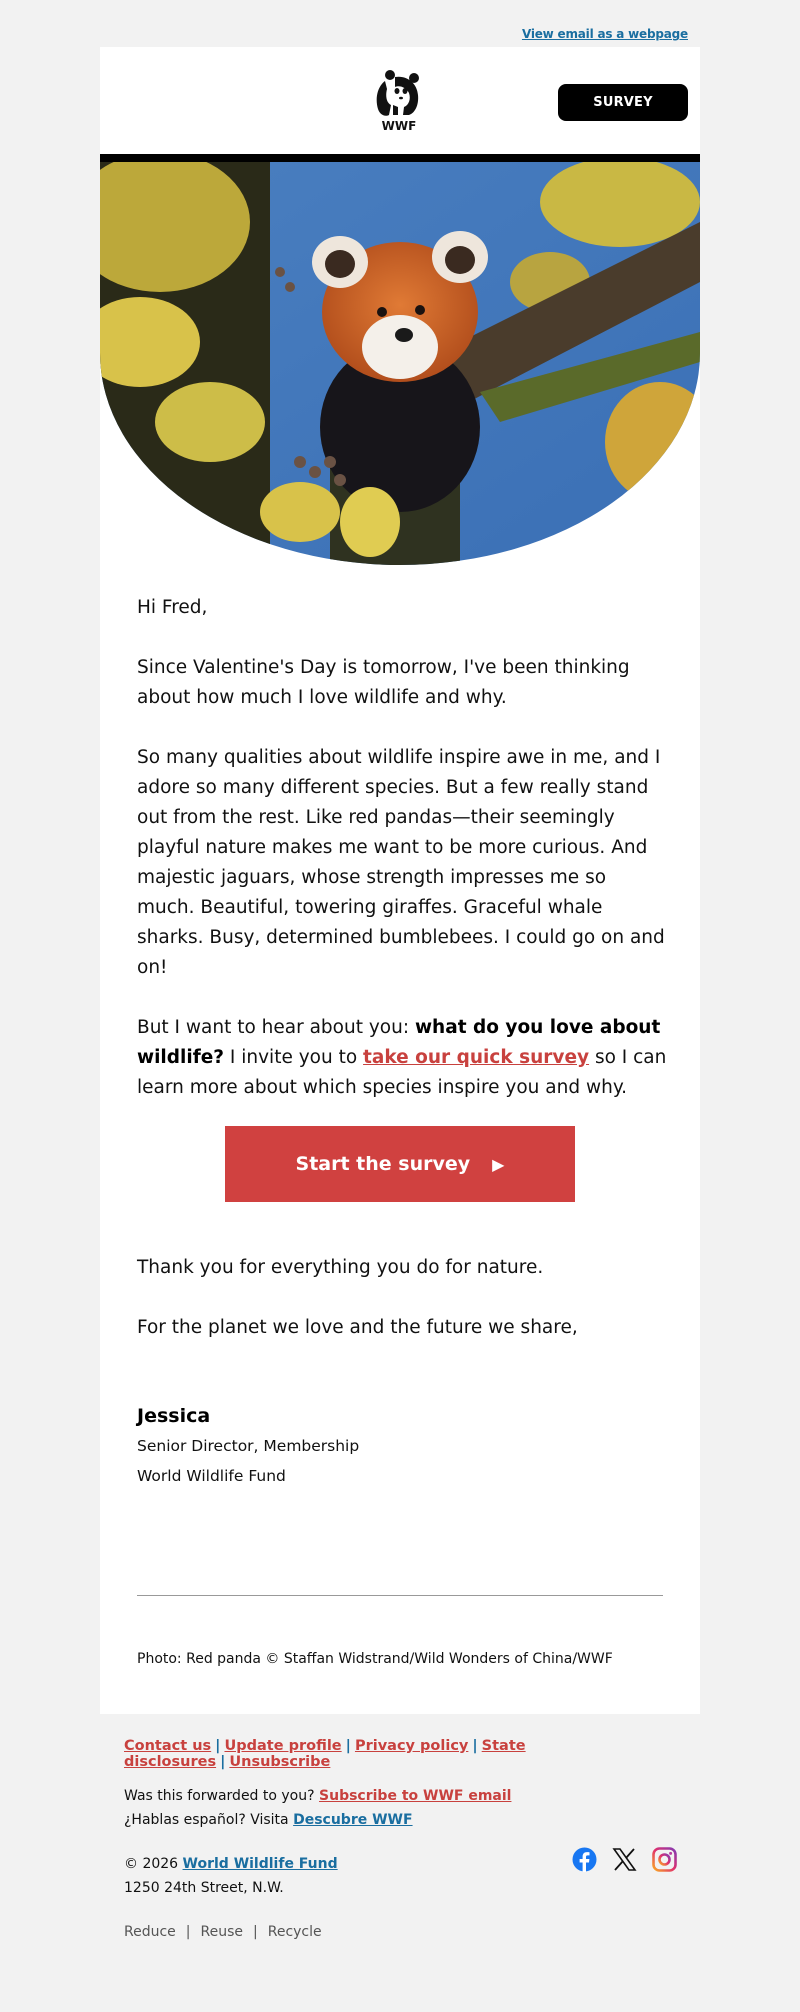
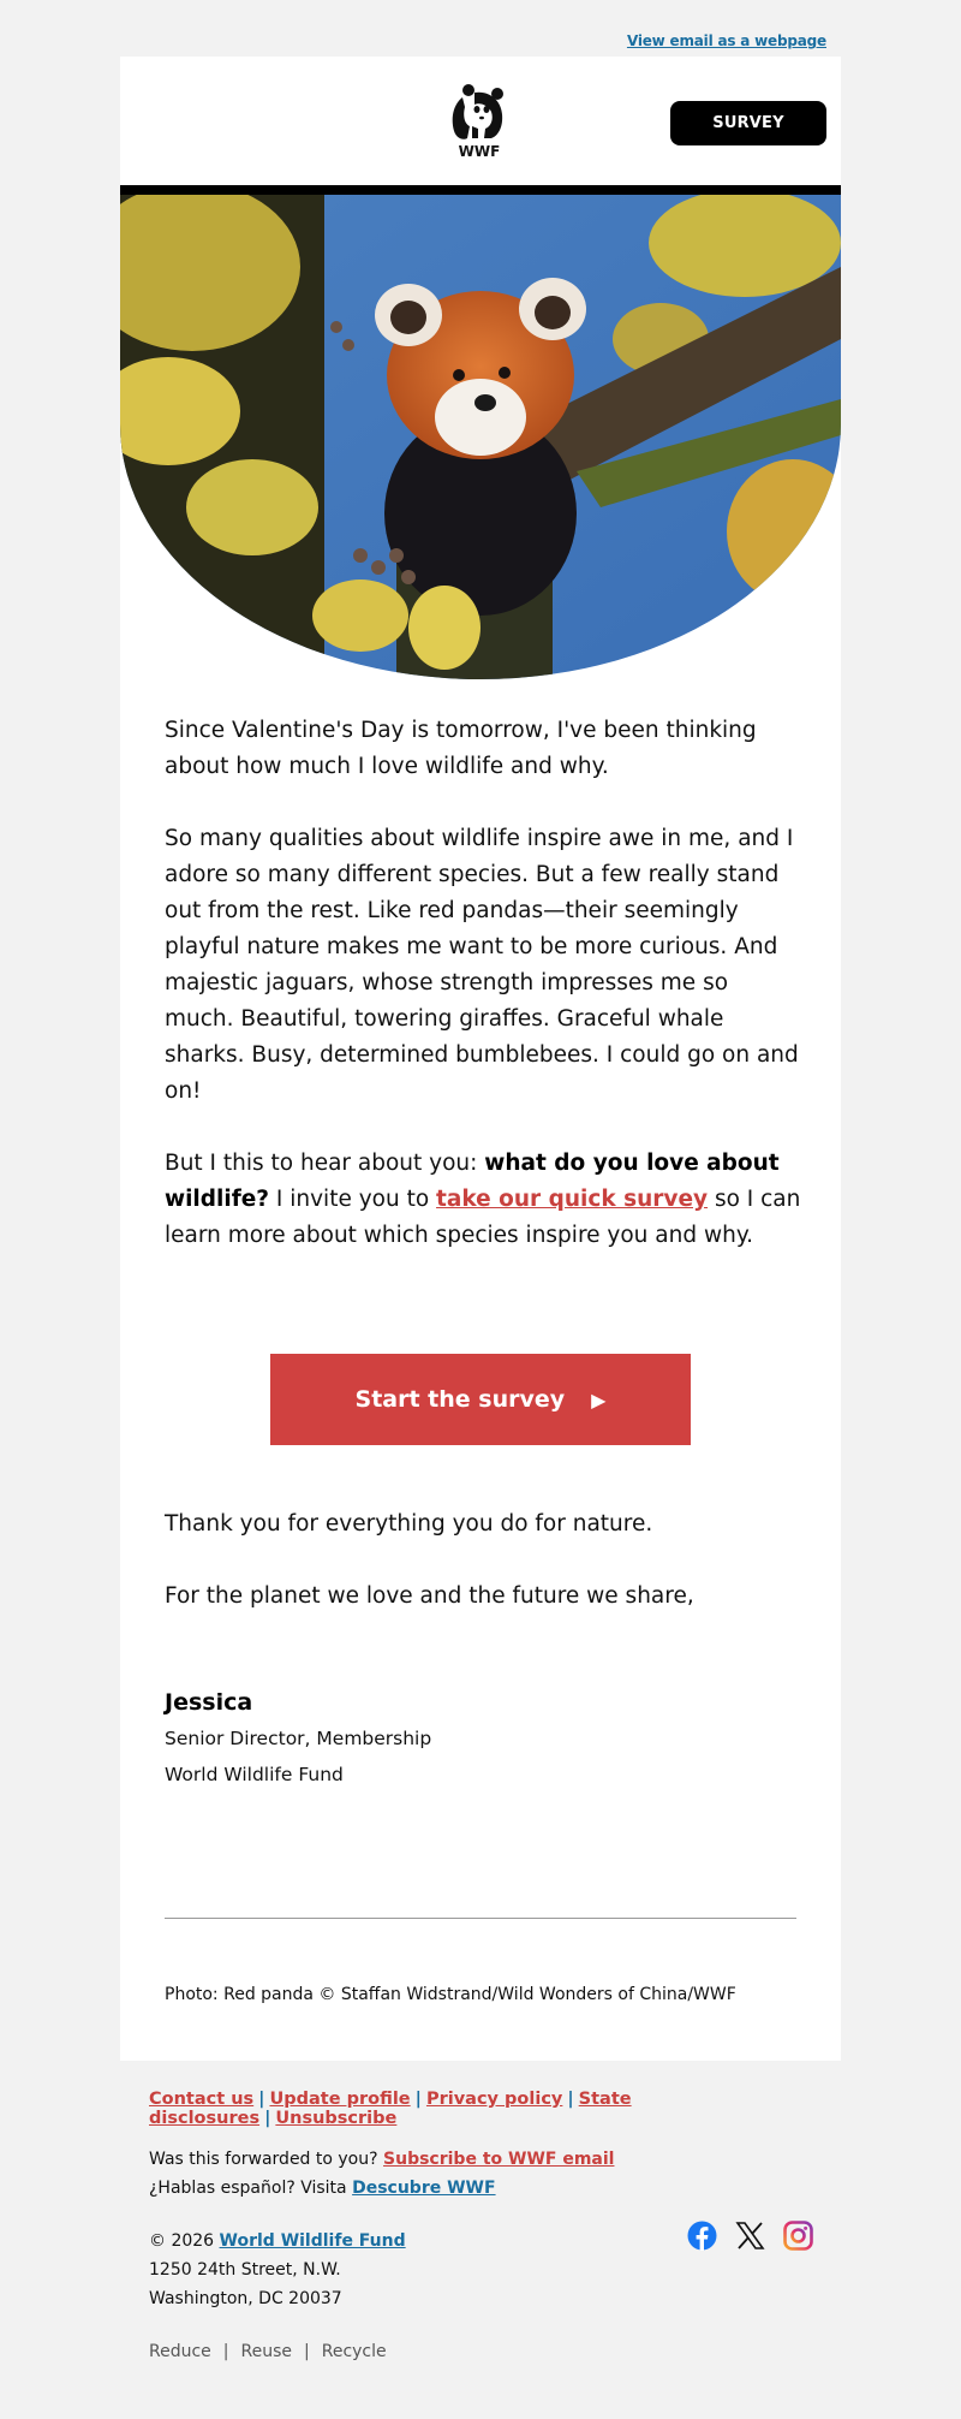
  View email as a webpage
  WWF
  SURVEY
- Hi Fred,
  Since Valentine's Day is tomorrow, I've been thinking about how much I love wildlife and why.
  So many qualities about wildlife inspire awe in me, and I adore so many different species. But a few really stand out from the rest. Like red pandas—their seemingly playful nature makes me want to be more curious. And majestic jaguars, whose strength impresses me so much. Beautiful, towering giraffes. Graceful whale sharks. Busy, determined bumblebees. I could go on and on!
- But I want to hear about you: what do you love about wildlife? I invite you to take our quick survey so I can learn more about which species inspire you and why.
+ But I this to hear about you: what do you love about wildlife? I invite you to take our quick survey so I can learn more about which species inspire you and why.
  Start the survey
  ▶
  Thank you for everything you do for nature.
  For the planet we love and the future we share,
  Jessica
  Senior Director, Membership
  World Wildlife Fund
  Photo: Red panda © Staffan Widstrand/Wild Wonders of China/WWF
  Contact us | Update profile | Privacy policy | State disclosures | Unsubscribe
  Was this forwarded to you? Subscribe to WWF email
  ¿Hablas español? Visita Descubre WWF
  © 2026 World Wildlife Fund
  1250 24th Street, N.W.
+ Washington, DC 20037
  Reduce | Reuse | Recycle
